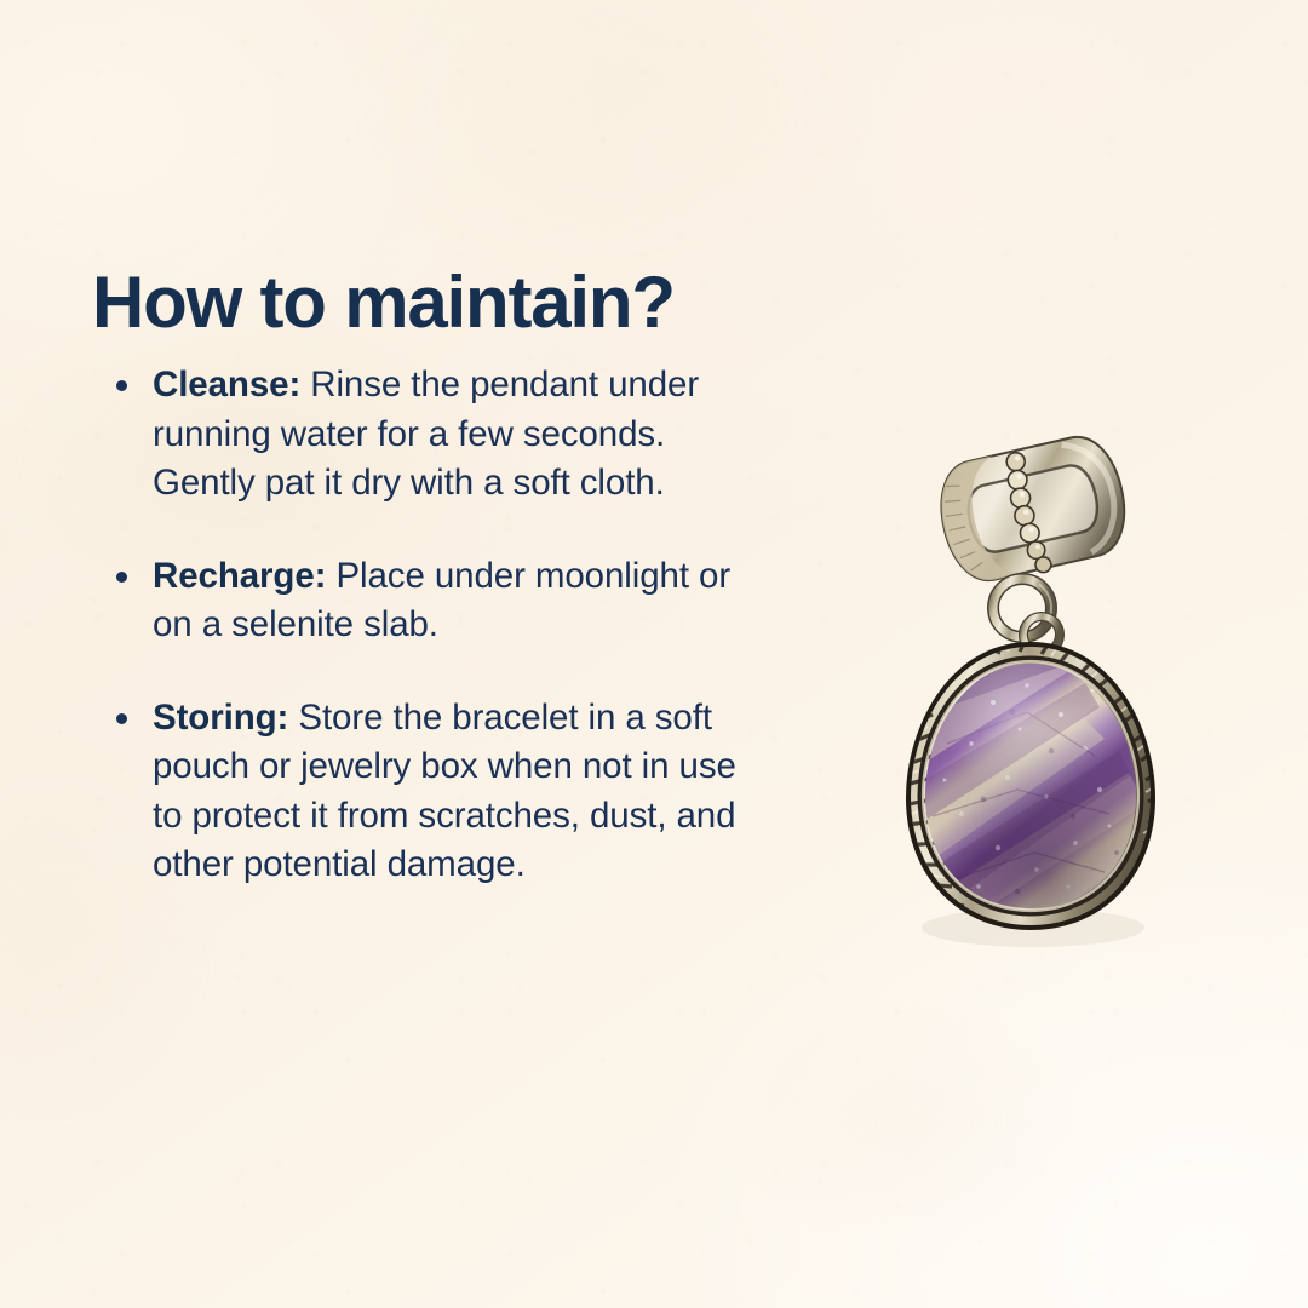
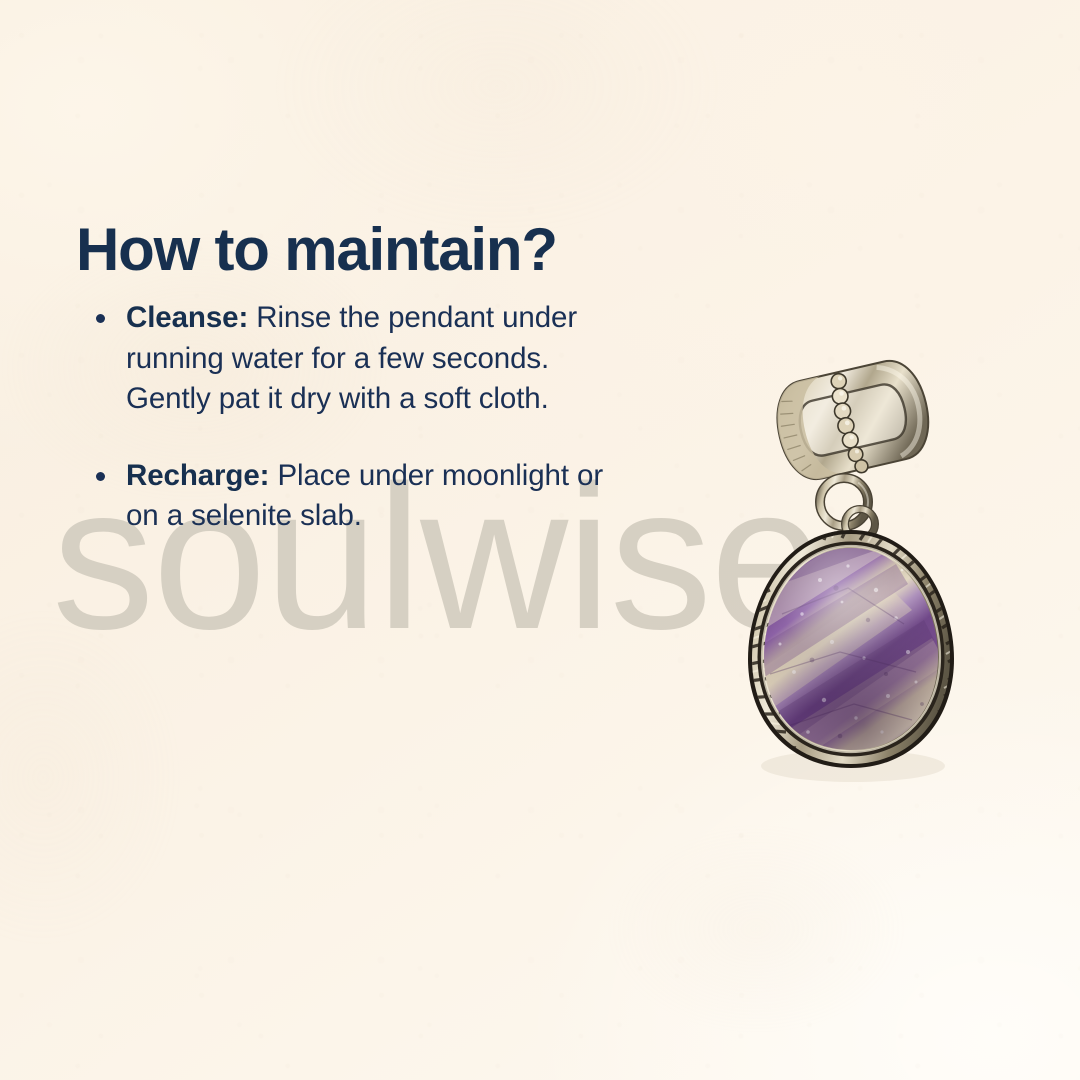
+ soulwise
  How to maintain?
  Cleanse: Rinse the pendant under running water for a few seconds. Gently pat it dry with a soft cloth.
  Recharge: Place under moonlight or on a selenite slab.
- Storing: Store the bracelet in a soft pouch or jewelry box when not in use to protect it from scratches, dust, and other potential damage.
